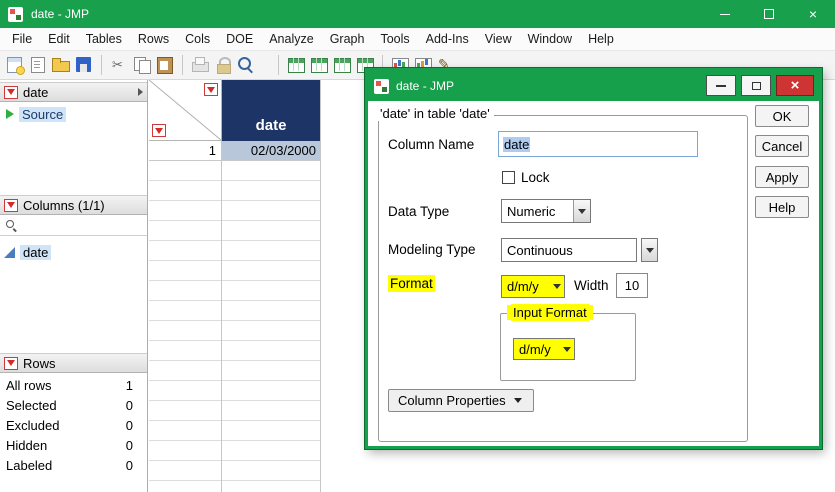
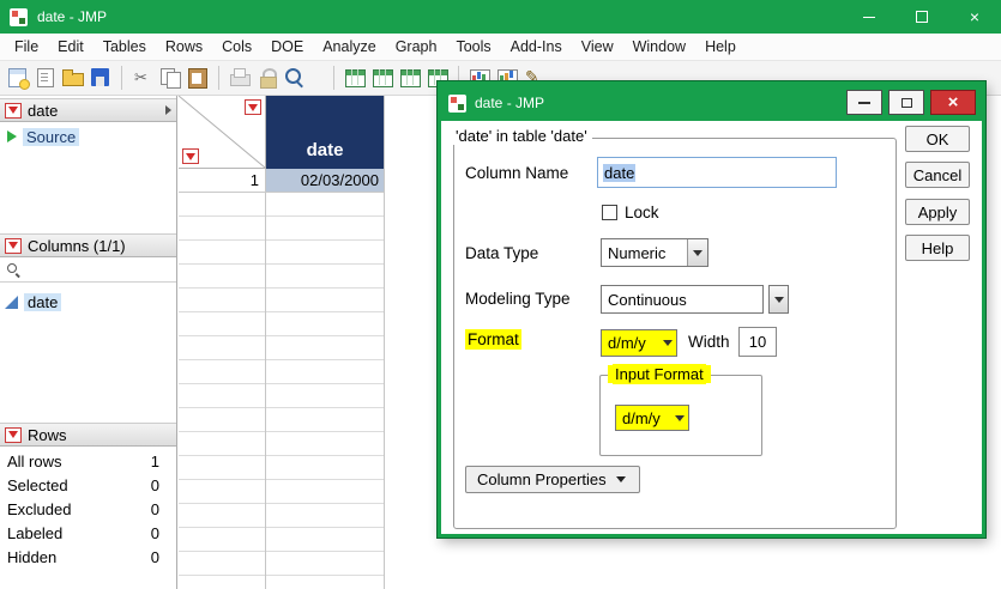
  date - JMP
  ×
  File
  Edit
  Tables
  Rows
  Cols
  DOE
  Analyze
  Graph
  Tools
  Add-Ins
  View
  Window
  Help
  date
  Source
  Columns (1/1)
  date
  Rows
  All rows
  1
  Selected
  0
  Excluded
  0
- Hidden
+ Labeled
  0
- Labeled
+ Hidden
  0
  date
  1
  02/03/2000
  date - JMP
  ×
  'date' in table 'date'
  Column Name
  date
  Lock
  Data Type
  Numeric
  Modeling Type
  Continuous
  Format
  d/m/y
  Width
  10
  Input Format
  d/m/y
  Column Properties
  OK
  Cancel
  Apply
  Help
